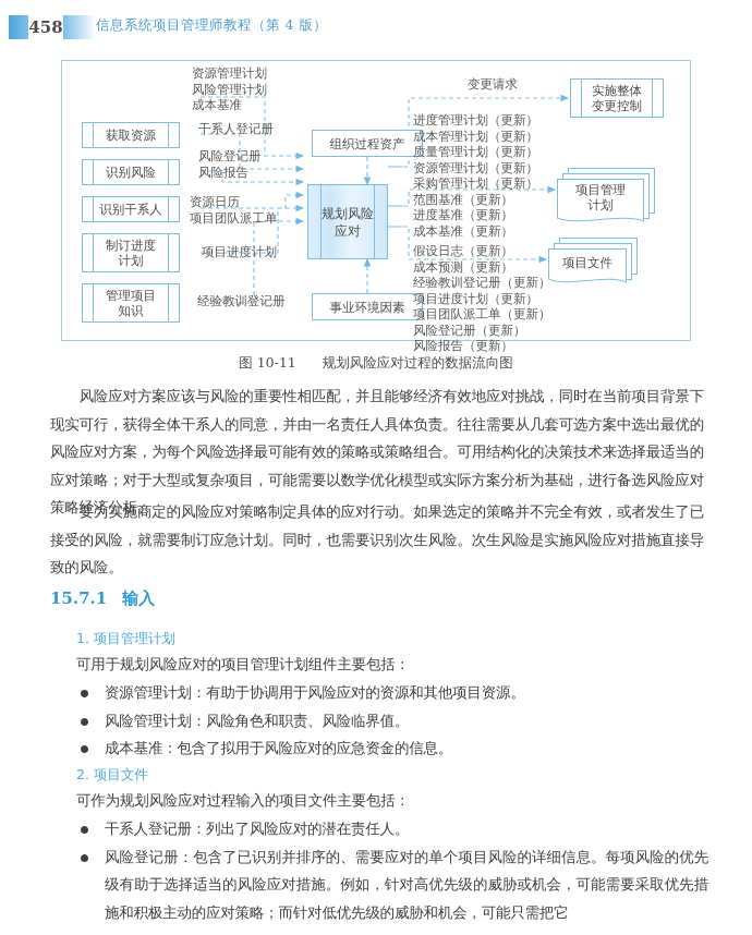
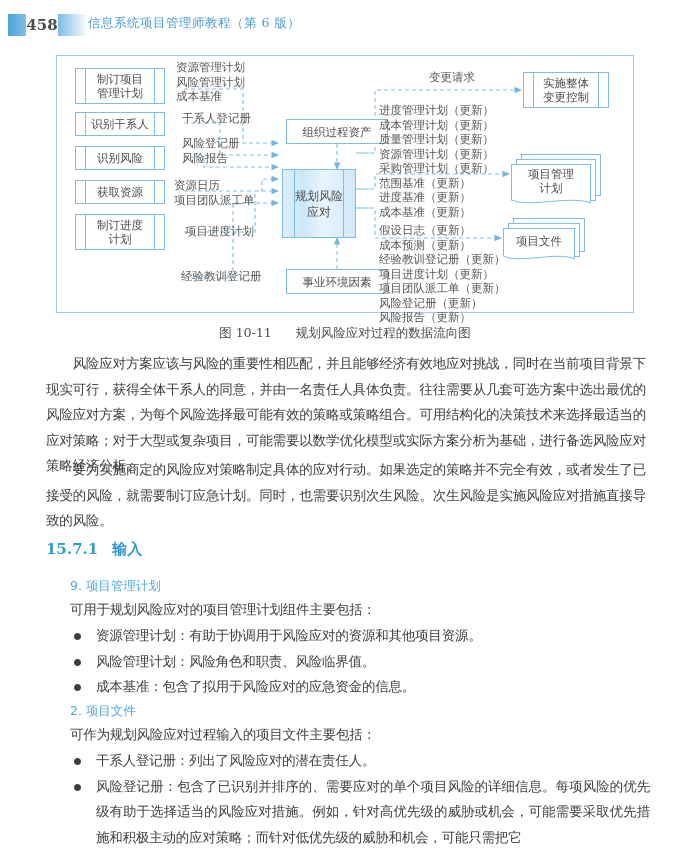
  458
- 信息系统项目管理师教程（第 4 版）
+ 信息系统项目管理师教程（第 6 版）
+ 制订项目
+ 管理计划
- 获取资源
+ 识别干系人
  识别风险
- 识别干系人
+ 获取资源
  制订进度
  计划
- 管理项目
- 知识
  资源管理计划
  风险管理计划
  成本基准
  干系人登记册
  风险登记册
  风险报告
  资源日历
  项目团队派工单
  项目进度计划
  经验教训登记册
  组织过程资产
  事业环境因素
  规划风险
  应对
  变更请求
  进度管理计划（更新）
  成本管理计划（更新）
  质量管理计划（更新）
  资源管理计划（更新）
  采购管理计划（更新）
  范围基准（更新）
  进度基准（更新）
  成本基准（更新）
  假设日志（更新）
  成本预测（更新）
  经验教训登记册（更新）
  项目进度计划（更新）
  项目团队派工单（更新）
  风险登记册（更新）
  风险报告（更新）
  实施整体
  变更控制
  项目管理
  计划
  项目文件
  图 10-11 规划风险应对过程的数据流向图
  风险应对方案应该与风险的重要性相匹配，并且能够经济有效地应对挑战，同时在当前项目背景下现实可行，获得全体干系人的同意，并由一名责任人具体负责。往往需要从几套可选方案中选出最优的风险应对方案，为每个风险选择最可能有效的策略或策略组合。可用结构化的决策技术来选择最适当的应对策略；对于大型或复杂项目，可能需要以数学优化模型或实际方案分析为基础，进行备选风险应对策略经济分析。
  要为实施商定的风险应对策略制定具体的应对行动。如果选定的策略并不完全有效，或者发生了已接受的风险，就需要制订应急计划。同时，也需要识别次生风险。次生风险是实施风险应对措施直接导致的风险。
  15.7.1 输入
- 1. 项目管理计划
+ 9. 项目管理计划
  可用于规划风险应对的项目管理计划组件主要包括：
  资源管理计划：有助于协调用于风险应对的资源和其他项目资源。
  风险管理计划：风险角色和职责、风险临界值。
  成本基准：包含了拟用于风险应对的应急资金的信息。
  2. 项目文件
  可作为规划风险应对过程输入的项目文件主要包括：
  干系人登记册：列出了风险应对的潜在责任人。
  风险登记册：包含了已识别并排序的、需要应对的单个项目风险的详细信息。每项风险的优先级有助于选择适当的风险应对措施。例如，针对高优先级的威胁或机会，可能需要采取优先措施和积极主动的应对策略；而针对低优先级的威胁和机会，可能只需把它
